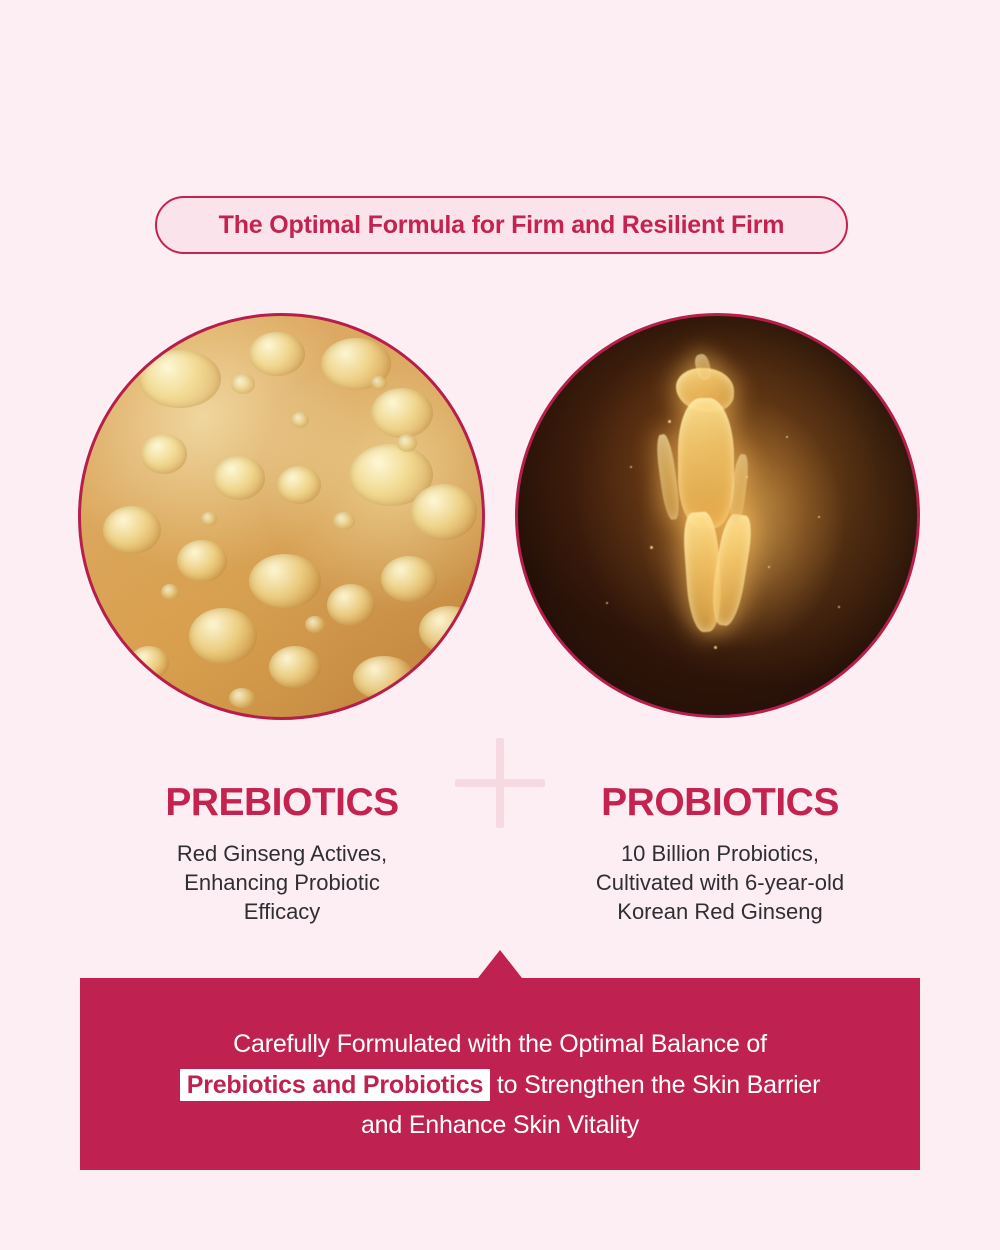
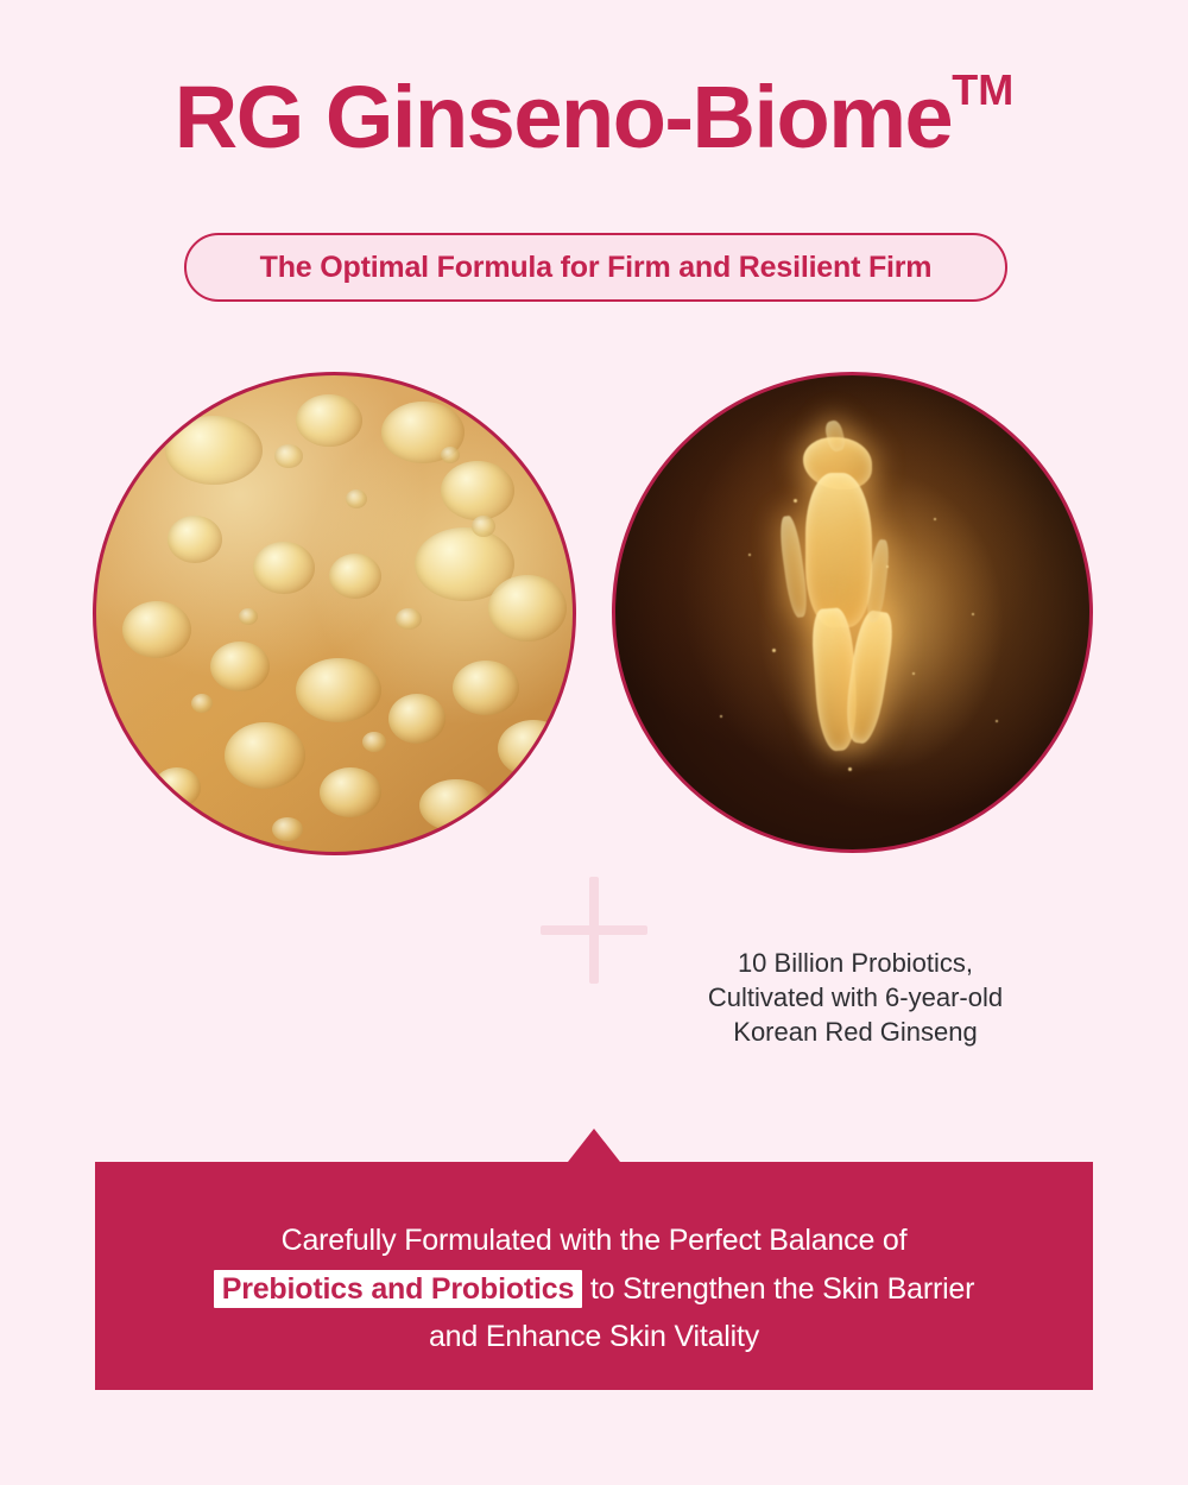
+ RG Ginseno-BiomeTM
  The Optimal Formula for Firm and Resilient Firm
- PREBIOTICS
- Red Ginseng Actives,
- Enhancing Probiotic
- Efficacy
- PROBIOTICS
  10 Billion Probiotics,
  Cultivated with 6-year-old
  Korean Red Ginseng
- Carefully Formulated with the Optimal Balance of
+ Carefully Formulated with the Perfect Balance of
  Prebiotics and Probiotics to Strengthen the Skin Barrier
  and Enhance Skin Vitality
